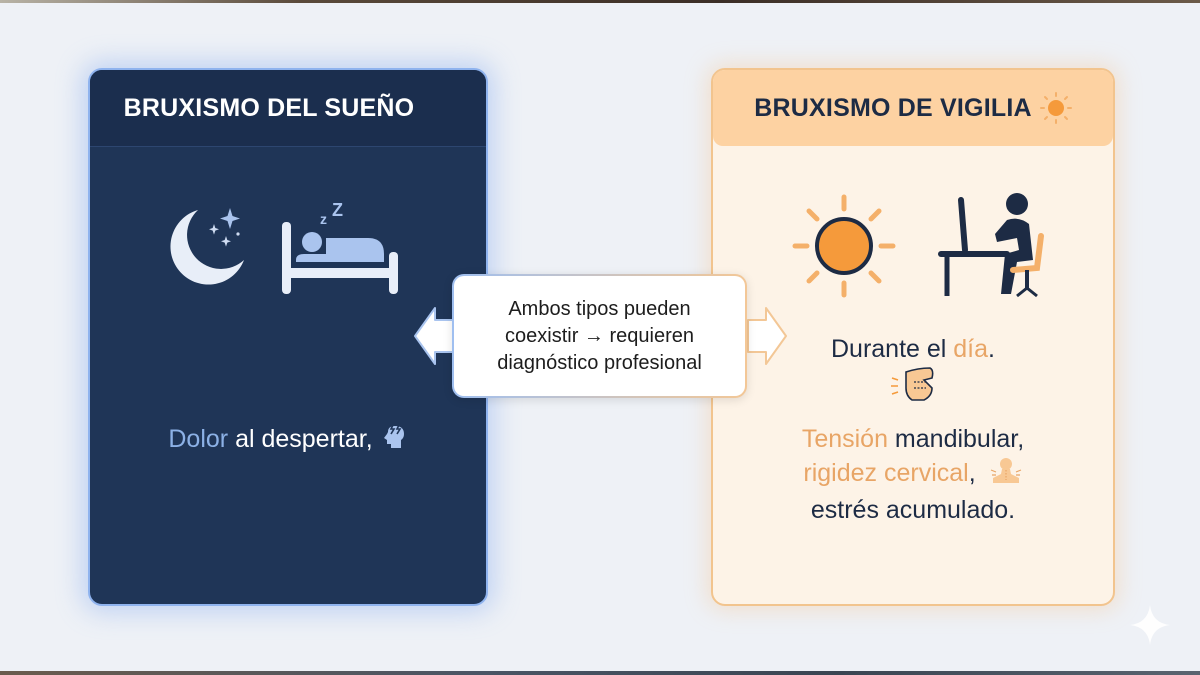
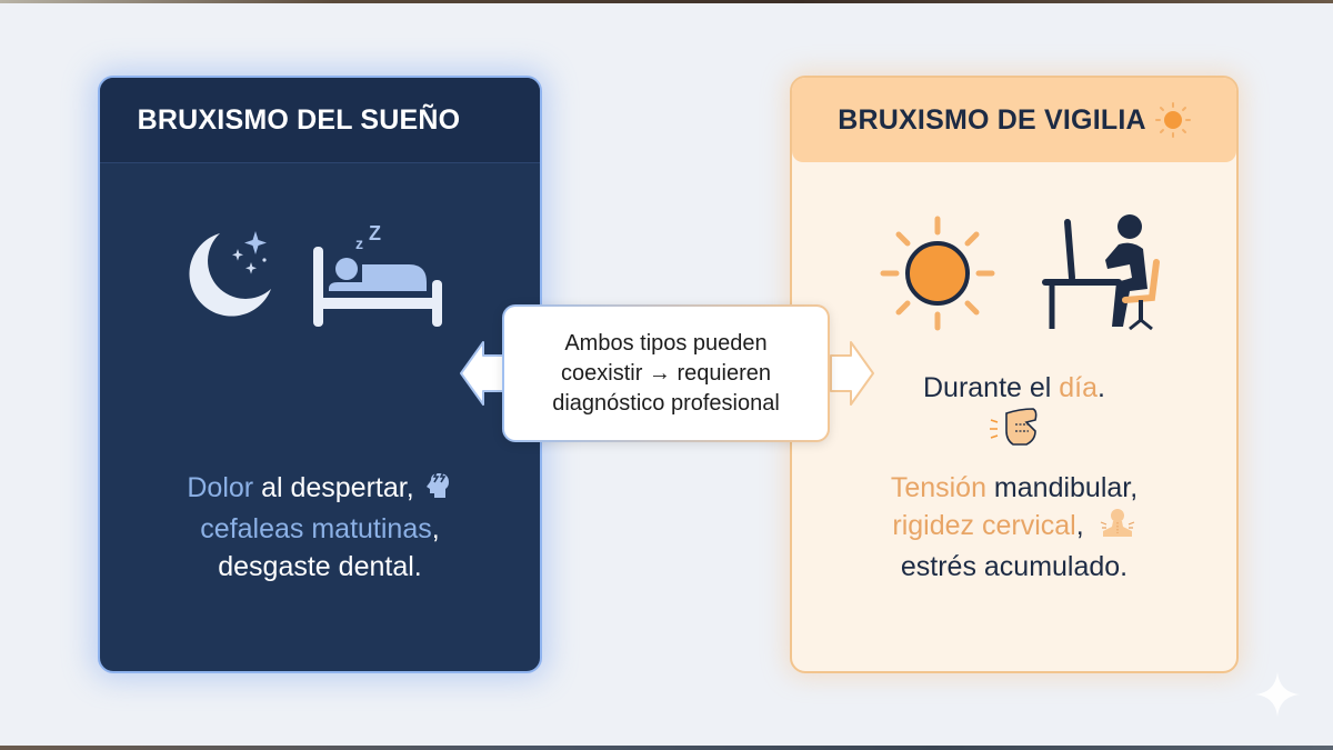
  BRUXISMO DEL SUEÑO
  z
  Z
  Dolor al despertar,
+ cefaleas matutinas,
+ desgaste dental.
  BRUXISMO DE VIGILIA
  Durante el día.
  Tensión mandibular,
  rigidez cervical,
  estrés acumulado.
  Ambos tipos pueden
  coexistir → requieren
  diagnóstico profesional
